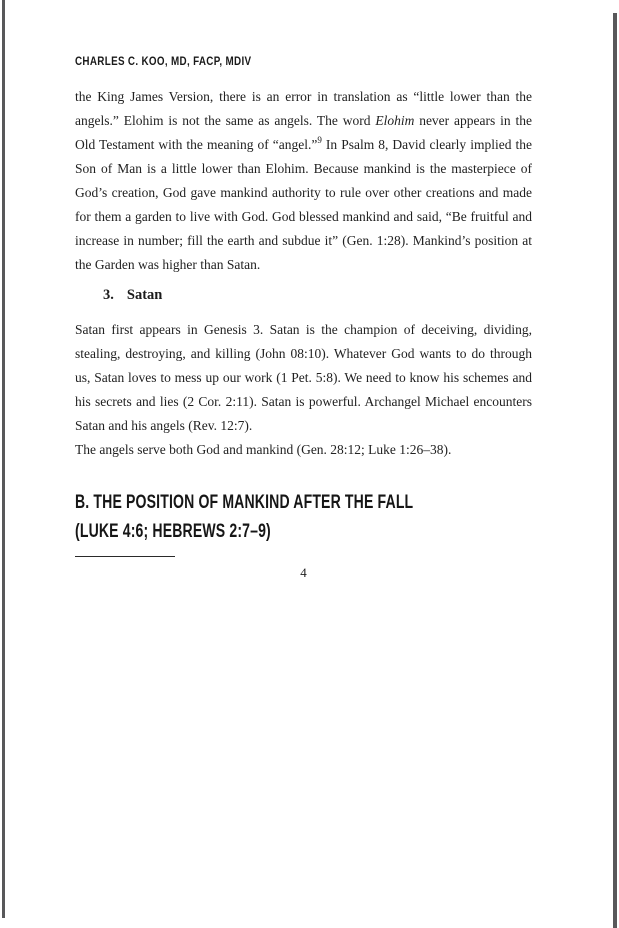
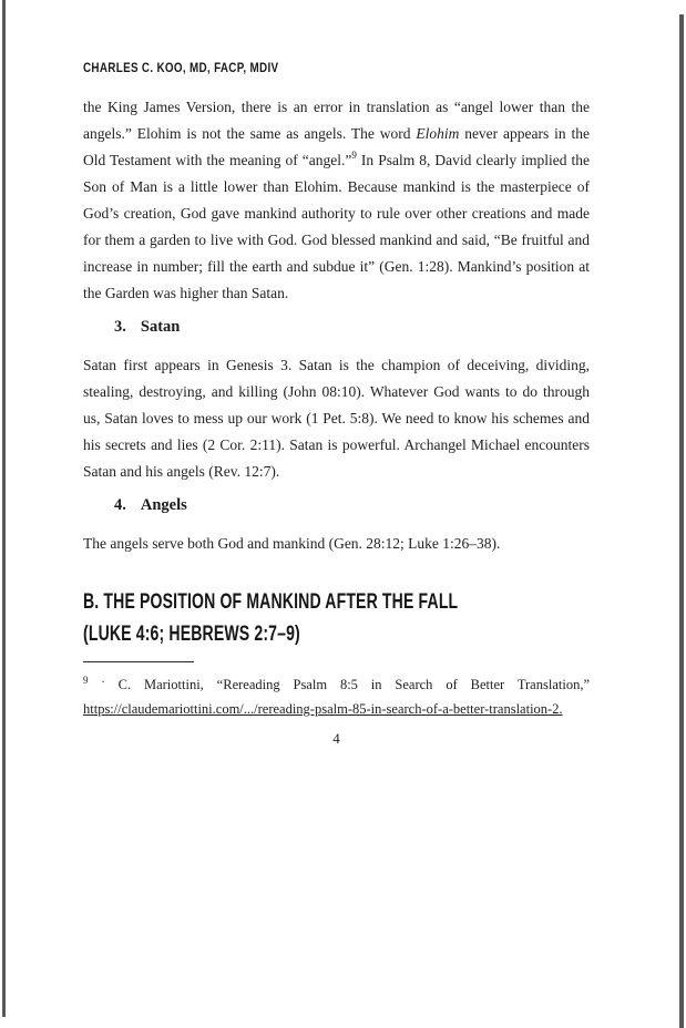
  CHARLES C. KOO, MD, FACP, MDIV
- the King James Version, there is an error in translation as “little lower than the angels.” Elohim is not the same as angels. The word Elohim never appears in the Old Testament with the meaning of “angel.”9 In Psalm 8, David clearly implied the Son of Man is a little lower than Elohim. Because mankind is the masterpiece of God’s creation, God gave mankind authority to rule over other creations and made for them a garden to live with God. God blessed mankind and said, “Be fruitful and increase in number; fill the earth and subdue it” (Gen. 1:28). Mankind’s position at the Garden was higher than Satan.
+ the King James Version, there is an error in translation as “angel lower than the angels.” Elohim is not the same as angels. The word Elohim never appears in the Old Testament with the meaning of “angel.”9 In Psalm 8, David clearly implied the Son of Man is a little lower than Elohim. Because mankind is the masterpiece of God’s creation, God gave mankind authority to rule over other creations and made for them a garden to live with God. God blessed mankind and said, “Be fruitful and increase in number; fill the earth and subdue it” (Gen. 1:28). Mankind’s position at the Garden was higher than Satan.
  3. Satan
  Satan first appears in Genesis 3. Satan is the champion of deceiving, dividing, stealing, destroying, and killing (John 08:10). Whatever God wants to do through us, Satan loves to mess up our work (1 Pet. 5:8). We need to know his schemes and his secrets and lies (2 Cor. 2:11). Satan is powerful. Archangel Michael encounters Satan and his angels (Rev. 12:7).
+ 4. Angels
  The angels serve both God and mankind (Gen. 28:12; Luke 1:26–38).
  B. THE POSITION OF MANKIND AFTER THE FALL
  (LUKE 4:6; HEBREWS 2:7–9)
+ 9 · C. Mariottini, “Rereading Psalm 8:5 in Search of Better Translation,” https://claudemariottini.com/.../rereading-psalm-85-in-search-of-a-better-translation-2.
  4
